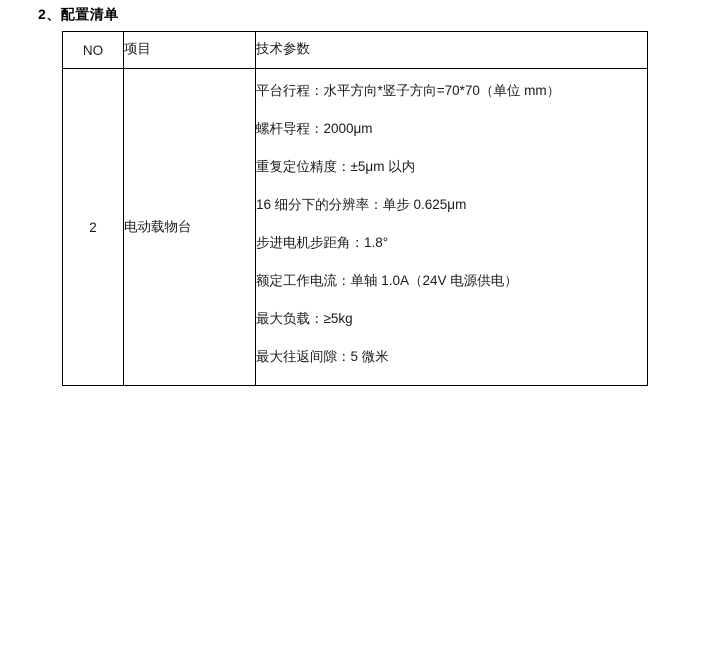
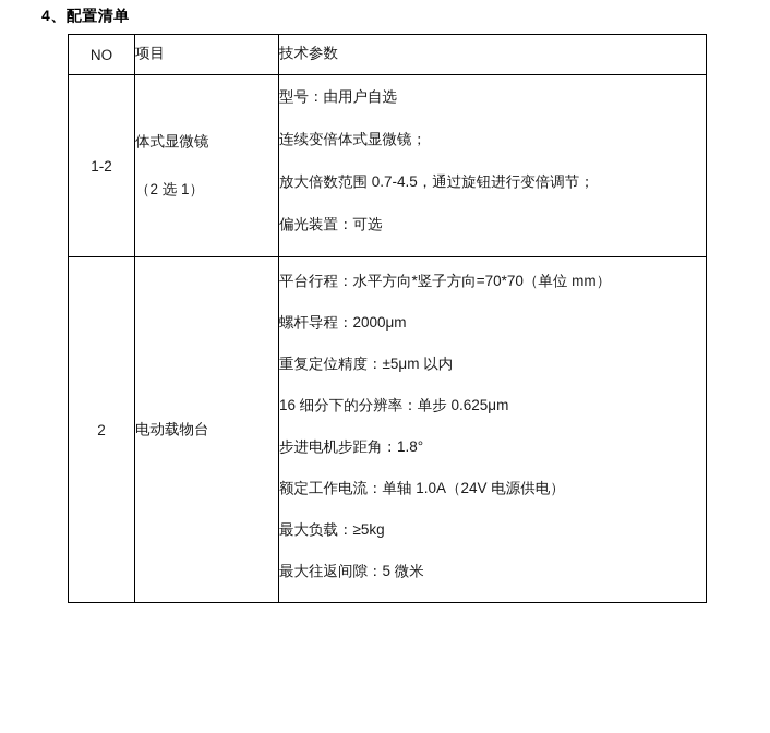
- 2、配置清单
+ 4、配置清单
  NO	项目	技术参数
+ 1-2	体式显微镜 （2 选 1）	型号：由用户自选 连续变倍体式显微镜； 放大倍数范围 0.7-4.5，通过旋钮进行变倍调节； 偏光装置：可选
  2	电动载物台	平台行程：水平方向*竖子方向=70*70（单位 mm） 螺杆导程：2000μm 重复定位精度：±5μm 以内 16 细分下的分辨率：单步 0.625μm 步进电机步距角：1.8° 额定工作电流：单轴 1.0A（24V 电源供电） 最大负载：≥5kg 最大往返间隙：5 微米
